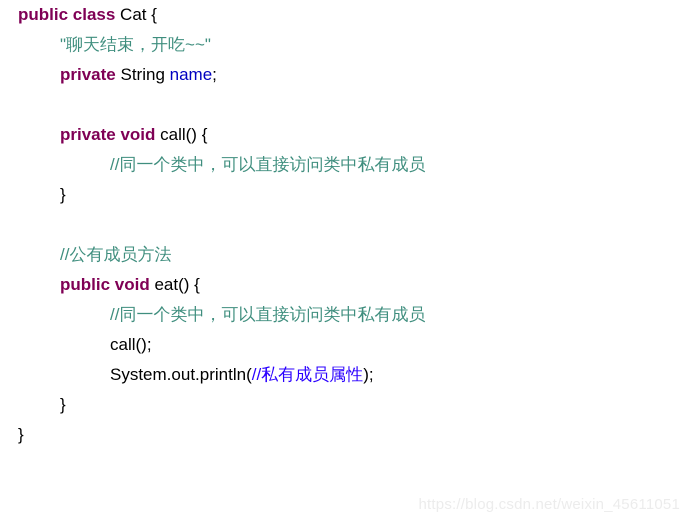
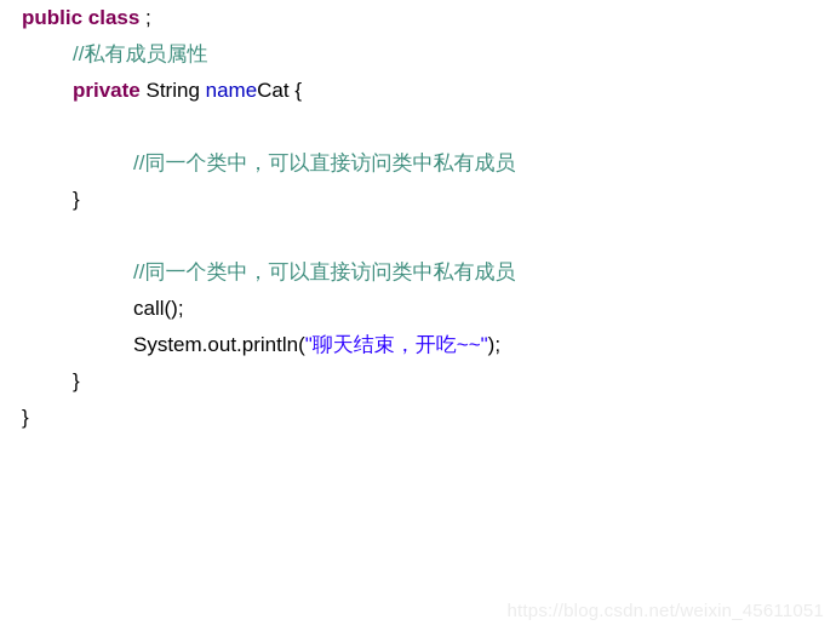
- public class Cat {
+ public class ;
- "聊天结束，开吃~~"
+ //私有成员属性
- private String name;
+ private String nameCat {
- private void call() {
  //同一个类中，可以直接访问类中私有成员
  }
- //公有成员方法
- public void eat() {
  //同一个类中，可以直接访问类中私有成员
  call();
- System.out.println(//私有成员属性);
+ System.out.println("聊天结束，开吃~~");
  }
  }
